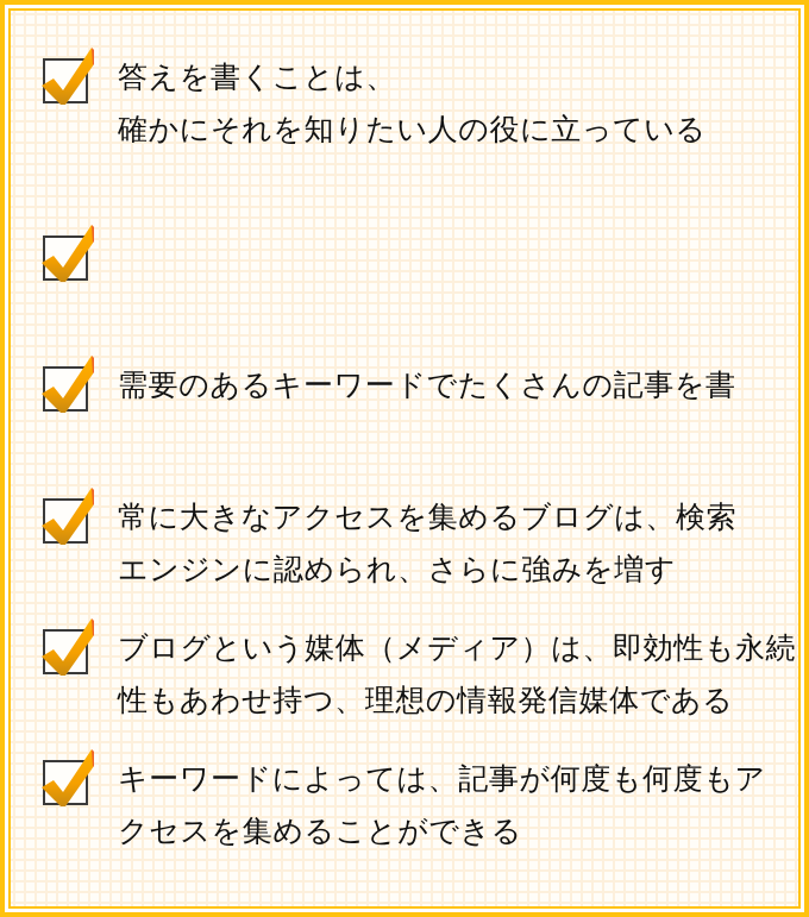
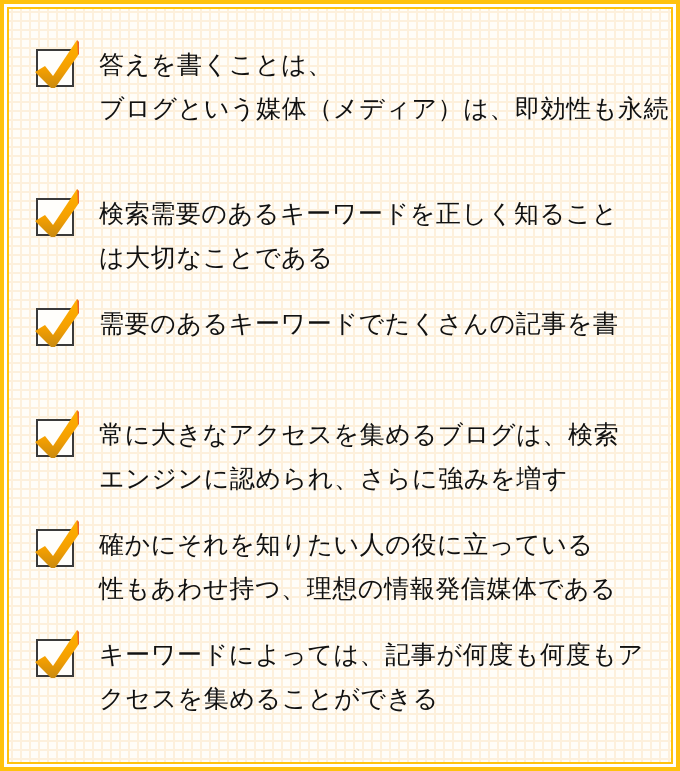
  答えを書くことは、
- 確かにそれを知りたい人の役に立っている
+ ブログという媒体（メディア）は、即効性も永続
+ 検索需要のあるキーワードを正しく知ること
+ は大切なことである
  需要のあるキーワードでたくさんの記事を書
  常に大きなアクセスを集めるブログは、検索
  エンジンに認められ、さらに強みを増す
- ブログという媒体（メディア）は、即効性も永続
+ 確かにそれを知りたい人の役に立っている
  性もあわせ持つ、理想の情報発信媒体である
  キーワードによっては、記事が何度も何度もア
  クセスを集めることができる
